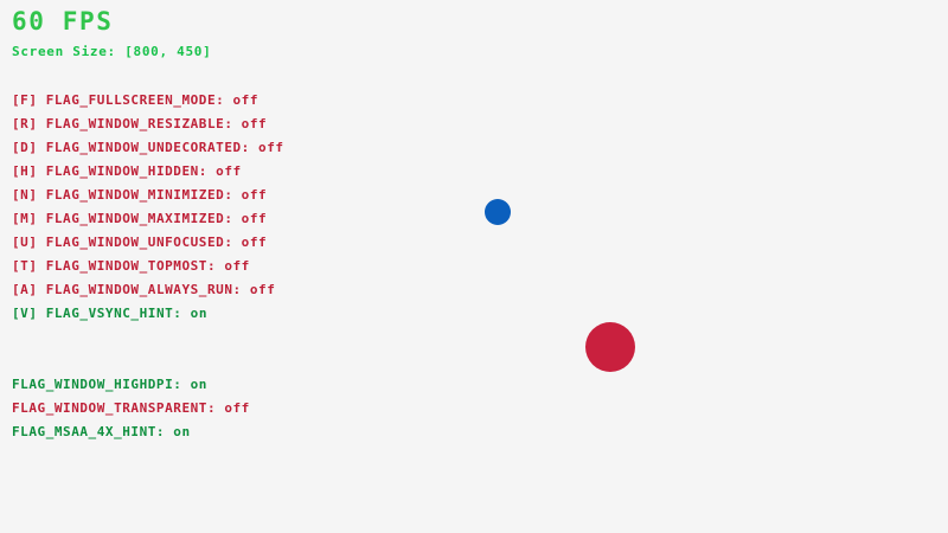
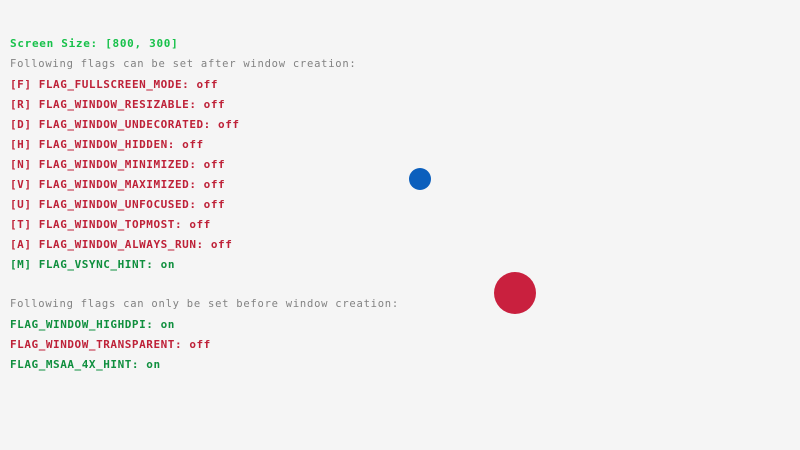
- 60 FPS
- Screen Size: [800, 450]
+ Screen Size: [800, 300]
+ Following flags can be set after window creation:
  [F] FLAG_FULLSCREEN_MODE: off
  [R] FLAG_WINDOW_RESIZABLE: off
  [D] FLAG_WINDOW_UNDECORATED: off
  [H] FLAG_WINDOW_HIDDEN: off
  [N] FLAG_WINDOW_MINIMIZED: off
- [M] FLAG_WINDOW_MAXIMIZED: off
+ [V] FLAG_WINDOW_MAXIMIZED: off
  [U] FLAG_WINDOW_UNFOCUSED: off
  [T] FLAG_WINDOW_TOPMOST: off
  [A] FLAG_WINDOW_ALWAYS_RUN: off
- [V] FLAG_VSYNC_HINT: on
+ [M] FLAG_VSYNC_HINT: on
+ Following flags can only be set before window creation:
  FLAG_WINDOW_HIGHDPI: on
  FLAG_WINDOW_TRANSPARENT: off
  FLAG_MSAA_4X_HINT: on
